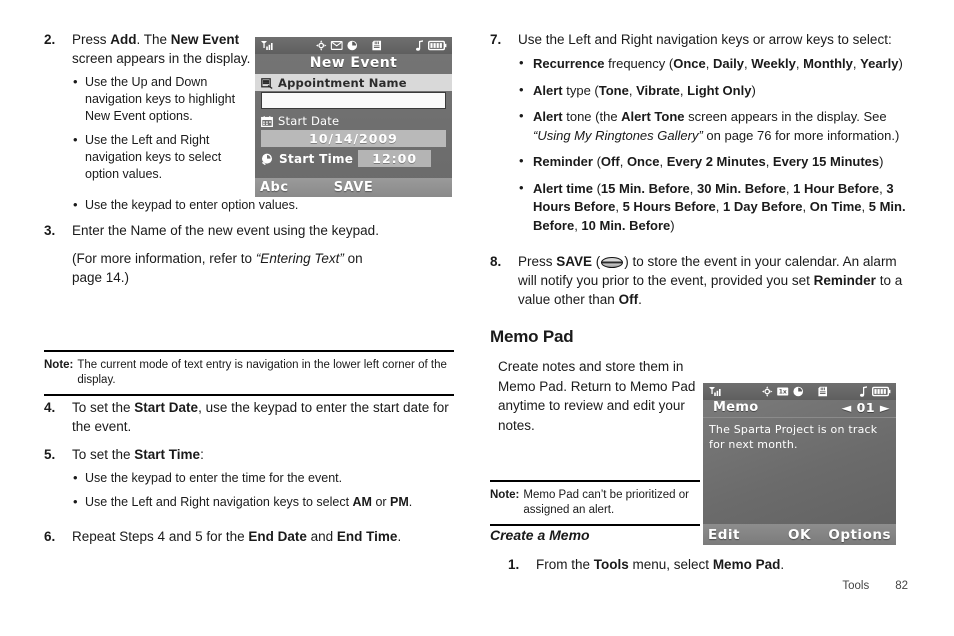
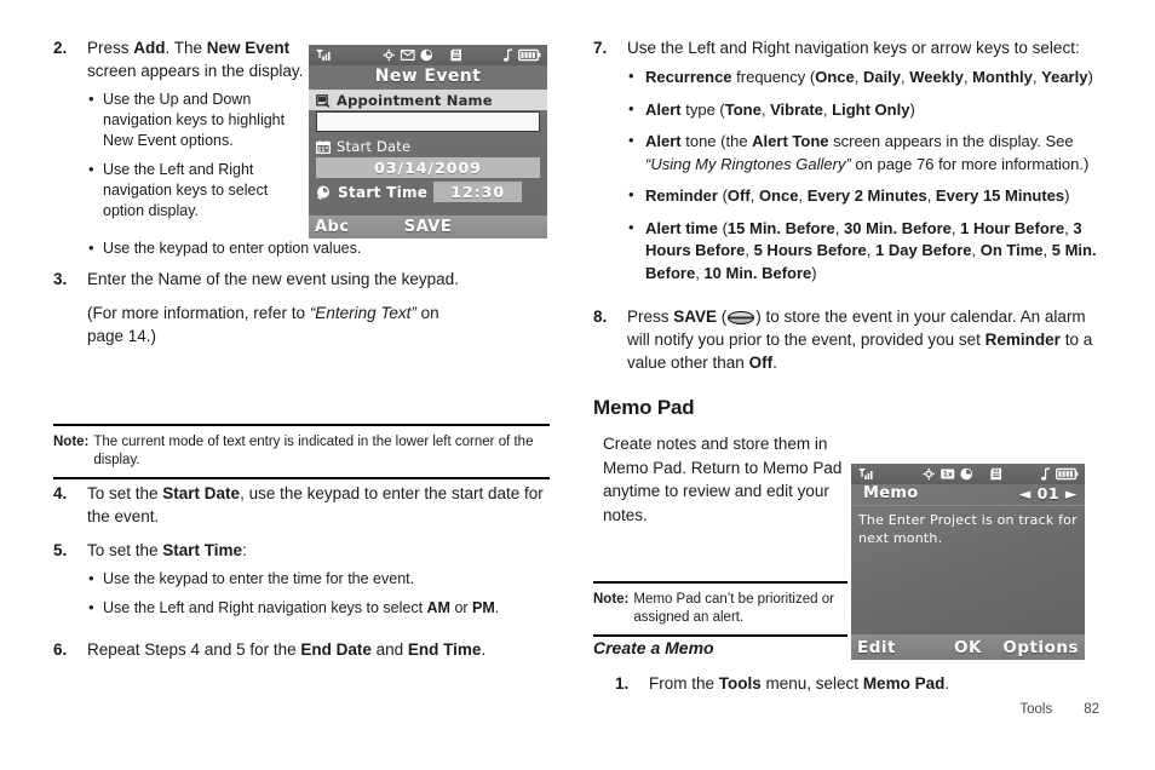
  2.
  Press Add. The New Event screen appears in the display.
  Use the Up and Down navigation keys to highlight New Event options.
- Use the Left and Right navigation keys to select option values.
+ Use the Left and Right navigation keys to select option display.
  Use the keypad to enter option values.
  3.
  Enter the Name of the new event using the keypad.
  (For more information, refer to “Entering Text” on page 14.)
  Note:
- The current mode of text entry is navigation in the lower left corner of the display.
+ The current mode of text entry is indicated in the lower left corner of the display.
  4.
  To set the Start Date, use the keypad to enter the start date for the event.
  5.
  To set the Start Time:
  Use the keypad to enter the time for the event.
  Use the Left and Right navigation keys to select AM or PM.
  6.
  Repeat Steps 4 and 5 for the End Date and End Time.
  New Event
  Appointment Name
  Start Date
- 10/14/2009
+ 03/14/2009
  Start Time
- 12:00
+ 12:30
  Abc
  SAVE
  7.
  Use the Left and Right navigation keys or arrow keys to select:
  Recurrence frequency (Once, Daily, Weekly, Monthly, Yearly)
  Alert type (Tone, Vibrate, Light Only)
  Alert tone (the Alert Tone screen appears in the display. See “Using My Ringtones Gallery” on page 76 for more information.)
  Reminder (Off, Once, Every 2 Minutes, Every 15 Minutes)
  Alert time (15 Min. Before, 30 Min. Before, 1 Hour Before, 3 Hours Before, 5 Hours Before, 1 Day Before, On Time, 5 Min. Before, 10 Min. Before)
  8.
  Press SAVE ( ) to store the event in your calendar. An alarm will notify you prior to the event, provided you set Reminder to a value other than Off.
  Memo Pad
  Create notes and store them in Memo Pad. Return to Memo Pad anytime to review and edit your notes.
  Note:
  Memo Pad can’t be prioritized or assigned an alert.
  Create a Memo
  1.
  From the Tools menu, select Memo Pad.
  Memo
  ◄ 01 ►
- The Sparta Project is on track for next month.
+ The Enter Project is on track for next month.
  Edit
  OK
  Options
  Tools
  82
